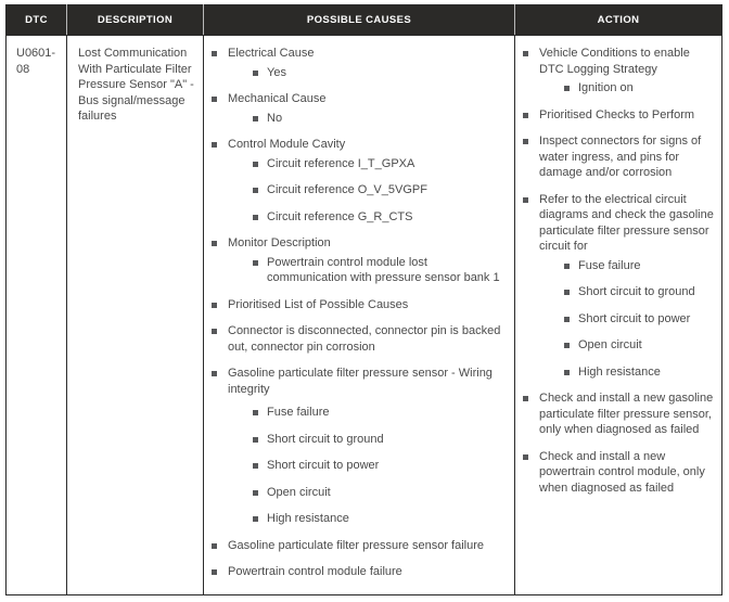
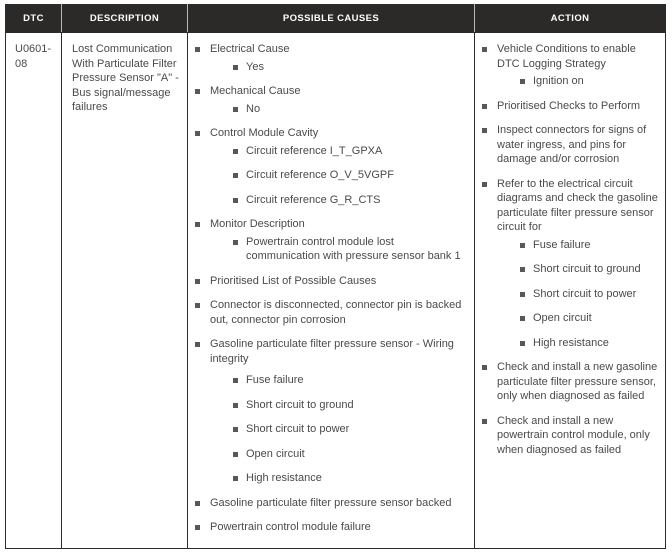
  DTC	DESCRIPTION	POSSIBLE CAUSES	ACTION
- U0601-08	Lost Communication With Particulate Filter Pressure Sensor "A" - Bus signal/message failures	Electrical CauseYesMechanical CauseNoControl Module CavityCircuit reference I_T_GPXACircuit reference O_V_5VGPFCircuit reference G_R_CTSMonitor DescriptionPowertrain control module lost communication with pressure sensor bank 1Prioritised List of Possible CausesConnector is disconnected, connector pin is backed out, connector pin corrosionGasoline particulate filter pressure sensor - Wiring integrityFuse failureShort circuit to groundShort circuit to powerOpen circuitHigh resistanceGasoline particulate filter pressure sensor failurePowertrain control module failure	Vehicle Conditions to enable DTC Logging StrategyIgnition onPrioritised Checks to PerformInspect connectors for signs of water ingress, and pins for damage and/or corrosionRefer to the electrical circuit diagrams and check the gasoline particulate filter pressure sensor circuit forFuse failureShort circuit to groundShort circuit to powerOpen circuitHigh resistanceCheck and install a new gasoline particulate filter pressure sensor, only when diagnosed as failedCheck and install a new powertrain control module, only when diagnosed as failed
+ U0601-08	Lost Communication With Particulate Filter Pressure Sensor "A" - Bus signal/message failures	Electrical CauseYesMechanical CauseNoControl Module CavityCircuit reference I_T_GPXACircuit reference O_V_5VGPFCircuit reference G_R_CTSMonitor DescriptionPowertrain control module lost communication with pressure sensor bank 1Prioritised List of Possible CausesConnector is disconnected, connector pin is backed out, connector pin corrosionGasoline particulate filter pressure sensor - Wiring integrityFuse failureShort circuit to groundShort circuit to powerOpen circuitHigh resistanceGasoline particulate filter pressure sensor backedPowertrain control module failure	Vehicle Conditions to enable DTC Logging StrategyIgnition onPrioritised Checks to PerformInspect connectors for signs of water ingress, and pins for damage and/or corrosionRefer to the electrical circuit diagrams and check the gasoline particulate filter pressure sensor circuit forFuse failureShort circuit to groundShort circuit to powerOpen circuitHigh resistanceCheck and install a new gasoline particulate filter pressure sensor, only when diagnosed as failedCheck and install a new powertrain control module, only when diagnosed as failed
